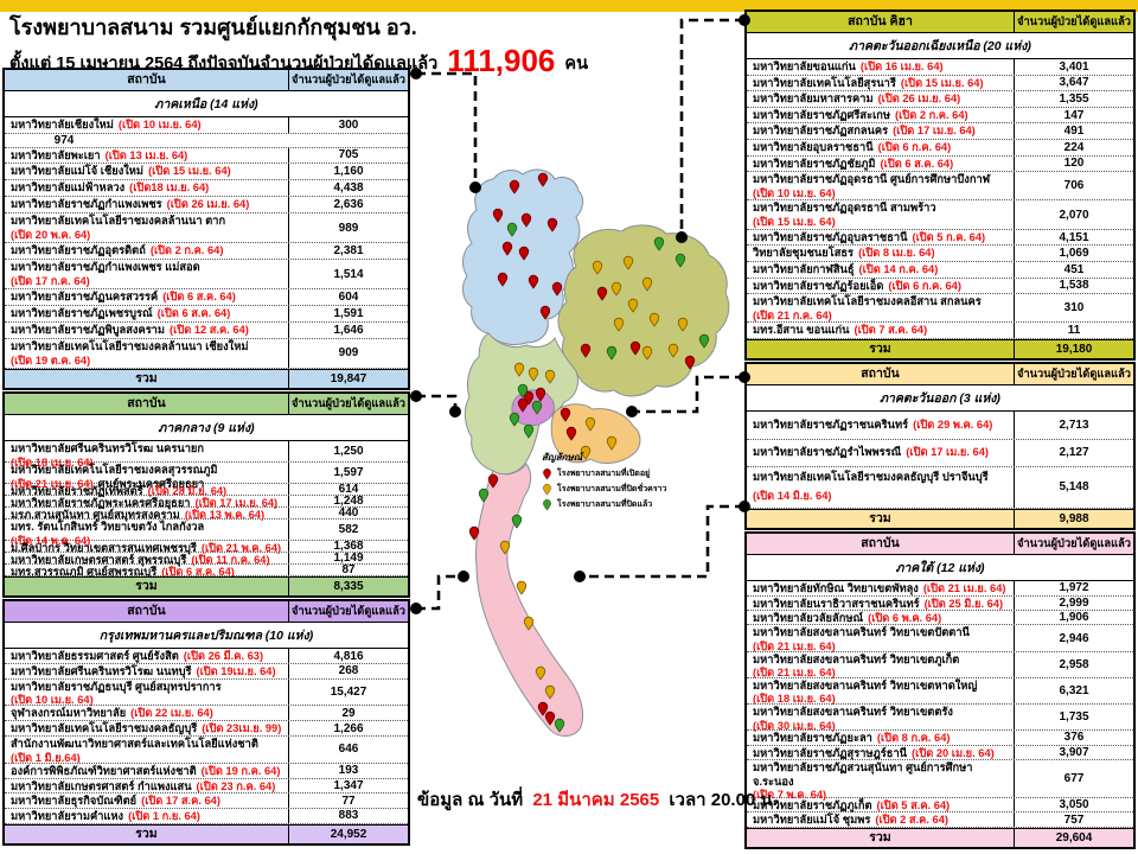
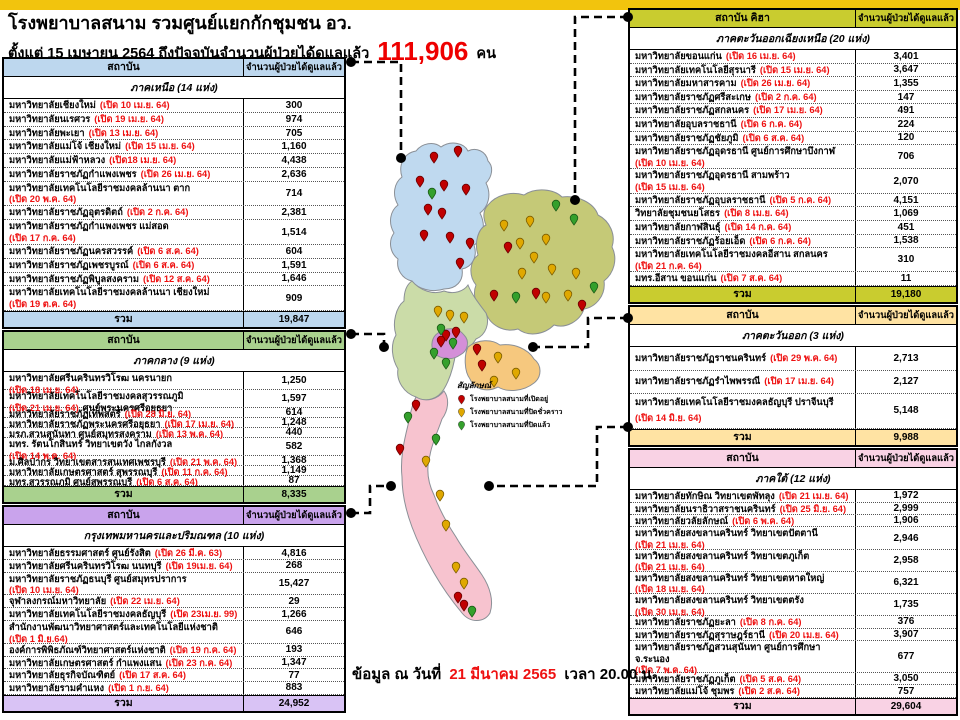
  โรงพยาบาลสนาม รวมศูนย์แยกกักชุมชน อว.
  ตั้งแต่ 15 เมษายน 2564 ถึงปัจจุบันจำนวนผู้ป่วยได้ดูแลแล้ว 111,906 คน
  สถาบัน
  จำนวนผู้ป่วยได้ดูแลแล้ว
  ภาคเหนือ (14 แห่ง)
  มหาวิทยาลัยเชียงใหม่
  (เปิด 10 เม.ย. 64)
  300
+ มหาวิทยาลัยนเรศวร
+ (เปิด 19 เม.ย. 64)
  974
  มหาวิทยาลัยพะเยา
  (เปิด 13 เม.ย. 64)
  705
  มหาวิทยาลัยแม่โจ้ เชียงใหม่
  (เปิด 15 เม.ย. 64)
  1,160
  มหาวิทยาลัยแม่ฟ้าหลวง
  (เปิด18 เม.ย. 64)
  4,438
  มหาวิทยาลัยราชภัฏกำแพงเพชร
  (เปิด 26 เม.ย. 64)
  2,636
  มหาวิทยาลัยเทคโนโลยีราชมงคลล้านนา ตาก
  (เปิด 20 พ.ค. 64)
- 989
+ 714
  มหาวิทยาลัยราชภัฏอุตรดิตถ์
  (เปิด 2 ก.ค. 64)
  2,381
  มหาวิทยาลัยราชภัฏกำแพงเพชร แม่สอด
  (เปิด 17 ก.ค. 64)
  1,514
  มหาวิทยาลัยราชภัฏนครสวรรค์
  (เปิด 6 ส.ค. 64)
  604
  มหาวิทยาลัยราชภัฏเพชรบูรณ์
  (เปิด 6 ส.ค. 64)
  1,591
  มหาวิทยาลัยราชภัฏพิบูลสงคราม
  (เปิด 12 ส.ค. 64)
  1,646
  มหาวิทยาลัยเทคโนโลยีราชมงคลล้านนา เชียงใหม่
  (เปิด 19 ต.ค. 64)
  909
  รวม
  19,847
  สถาบัน
  จำนวนผู้ป่วยได้ดูแลแล้ว
  ภาคกลาง (9 แห่ง)
  มหาวิทยาลัยศรีนครินทรวิโรฒ นครนายก
  (เปิด 18 เม.ย. 64)
  1,250
  มหาวิทยาลัยเทคโนโลยีราชมงคลสุวรรณภูมิ
  (เปิด 21 เม.ย. 64)
  ศูนย์พระนครศรีอยุธยา
  1,597
  มหาวิทยาลัยราชภัฏเทพสตรี
  (เปิด 28 มิ.ย. 64)
  614
  มหาวิทยาลัยราชภัฏพระนครศรีอยุธยา
  (เปิด 17 เม.ย. 64)
  1,248
  มรภ.สวนสุนันทา ศูนย์สมุทรสงคราม
  (เปิด 13 พ.ค. 64)
  440
  มทร. รัตนโกสินทร์ วิทยาเขตวัง ไกลกังวล
  (เปิด 14 พ.ค. 64)
  582
  ม.ศิลปากร วิทยาเขตสารสนเทศเพชรบุรี
  (เปิด 21 พ.ค. 64)
  1,368
  มหาวิทยาลัยเกษตรศาสตร์ สุพรรณบุรี
  (เปิด 11 ก.ค. 64)
  1,149
  มทร.สุวรรณภูมิ ศูนย์สุพรรณบุรี
  (เปิด 6 ส.ค. 64)
  87
  รวม
  8,335
  สถาบัน
  จำนวนผู้ป่วยได้ดูแลแล้ว
  กรุงเทพมหานครและปริมณฑล (10 แห่ง)
  มหาวิทยาลัยธรรมศาสตร์ ศูนย์รังสิต
  (เปิด 26 มี.ค. 63)
  4,816
  มหาวิทยาลัยศรีนครินทรวิโรฒ นนทบุรี
  (เปิด 19เม.ย. 64)
  268
  มหาวิทยาลัยราชภัฏธนบุรี ศูนย์สมุทรปราการ
  (เปิด 10 เม.ย. 64)
  15,427
  จุฬาลงกรณ์มหาวิทยาลัย
  (เปิด 22 เม.ย. 64)
  29
  มหาวิทยาลัยเทคโนโลยีราชมงคลธัญบุรี
  (เปิด 23เม.ย. 99)
  1,266
  สำนักงานพัฒนาวิทยาศาสตร์และเทคโนโลยีแห่งชาติ
  (เปิด 1 มิ.ย.64)
  646
  องค์การพิพิธภัณฑ์วิทยาศาสตร์แห่งชาติ
  (เปิด 19 ก.ค. 64)
  193
  มหาวิทยาลัยเกษตรศาสตร์ กำแพงแสน
  (เปิด 23 ก.ค. 64)
  1,347
  มหาวิทยาลัยธุรกิจบัณฑิตย์
  (เปิด 17 ส.ค. 64)
  77
  มหาวิทยาลัยรามคำแหง
  (เปิด 1 ก.ย. 64)
  883
  รวม
  24,952
  สถาบัน คิฮา
  จำนวนผู้ป่วยได้ดูแลแล้ว
  ภาคตะวันออกเฉียงเหนือ (20 แห่ง)
  มหาวิทยาลัยขอนแก่น
  (เปิด 16 เม.ย. 64)
  3,401
  มหาวิทยาลัยเทคโนโลยีสุรนารี
  (เปิด 15 เม.ย. 64)
  3,647
  มหาวิทยาลัยมหาสารคาม
  (เปิด 26 เม.ย. 64)
  1,355
  มหาวิทยาลัยราชภัฏศรีสะเกษ
  (เปิด 2 ก.ค. 64)
  147
  มหาวิทยาลัยราชภัฏสกลนคร
  (เปิด 17 เม.ย. 64)
  491
  มหาวิทยาลัยอุบลราชธานี
  (เปิด 6 ก.ค. 64)
  224
  มหาวิทยาลัยราชภัฏชัยภูมิ
  (เปิด 6 ส.ค. 64)
  120
  มหาวิทยาลัยราชภัฏอุดรธานี ศูนย์การศึกษาบึงกาฬ
  (เปิด 10 เม.ย. 64)
  706
  มหาวิทยาลัยราชภัฏอุดรธานี สามพร้าว
  (เปิด 15 เม.ย. 64)
  2,070
  มหาวิทยาลัยราชภัฏอุบลราชธานี
  (เปิด 5 ก.ค. 64)
  4,151
  วิทยาลัยชุมชนยโสธร
  (เปิด 8 เม.ย. 64)
  1,069
  มหาวิทยาลัยกาฬสินธุ์
  (เปิด 14 ก.ค. 64)
  451
  มหาวิทยาลัยราชภัฏร้อยเอ็ด
  (เปิด 6 ก.ค. 64)
  1,538
  มหาวิทยาลัยเทคโนโลยีราชมงคลอีสาน สกลนคร
  (เปิด 21 ก.ค. 64)
  310
  มทร.อีสาน ขอนแก่น
  (เปิด 7 ส.ค. 64)
  11
  รวม
  19,180
  สถาบัน
  จำนวนผู้ป่วยได้ดูแลแล้ว
  ภาคตะวันออก (3 แห่ง)
  มหาวิทยาลัยราชภัฏราชนครินทร์
  (เปิด 29 พ.ค. 64)
  2,713
  มหาวิทยาลัยราชภัฏรำไพพรรณี
  (เปิด 17 เม.ย. 64)
  2,127
  มหาวิทยาลัยเทคโนโลยีราชมงคลธัญบุรี ปราจีนบุรี
  (เปิด 14 มิ.ย. 64)
  5,148
  รวม
  9,988
  สถาบัน
  จำนวนผู้ป่วยได้ดูแลแล้ว
  ภาคใต้ (12 แห่ง)
  มหาวิทยาลัยทักษิณ วิทยาเขตพัทลุง
  (เปิด 21 เม.ย. 64)
  1,972
  มหาวิทยาลัยนราธิวาสราชนครินทร์
  (เปิด 25 มิ.ย. 64)
  2,999
  มหาวิทยาลัยวลัยลักษณ์
  (เปิด 6 พ.ค. 64)
  1,906
  มหาวิทยาลัยสงขลานครินทร์ วิทยาเขตปัตตานี
  (เปิด 21 เม.ย. 64)
  2,946
  มหาวิทยาลัยสงขลานครินทร์ วิทยาเขตภูเก็ต
  (เปิด 21 เม.ย. 64)
  2,958
  มหาวิทยาลัยสงขลานครินทร์ วิทยาเขตหาดใหญ่
  (เปิด 18 เม.ย. 64)
  6,321
  มหาวิทยาลัยสงขลานครินทร์ วิทยาเขตตรัง
  (เปิด 30 เม.ย. 64)
  1,735
  มหาวิทยาลัยราชภัฏยะลา
  (เปิด 8 ก.ค. 64)
  376
  มหาวิทยาลัยราชภัฏสุราษฎร์ธานี
  (เปิด 20 เม.ย. 64)
  3,907
  มหาวิทยาลัยราชภัฏสวนสุนันทา ศูนย์การศึกษา จ.ระนอง
  (เปิด 7 พ.ค. 64)
  677
  มหาวิทยาลัยราชภัฏภูเก็ต
  (เปิด 5 ส.ค. 64)
  3,050
  มหาวิทยาลัยแม่โจ้ ชุมพร
  (เปิด 2 ส.ค. 64)
  757
  รวม
  29,604
  สัญลักษณ์
  ข้อมูล ณ วันที่ 21 มีนาคม 2565 เวลา 20.00 น.
